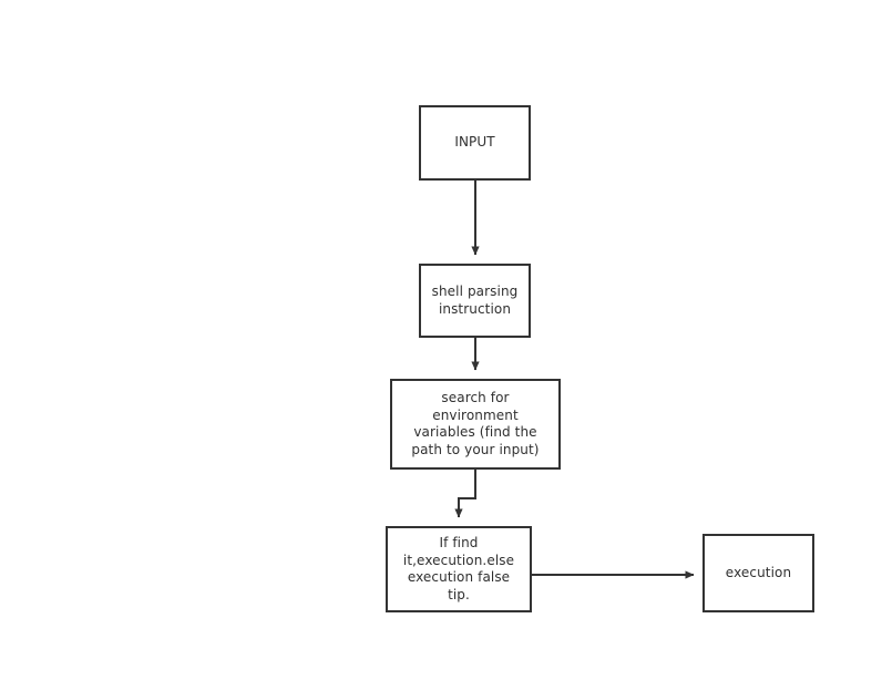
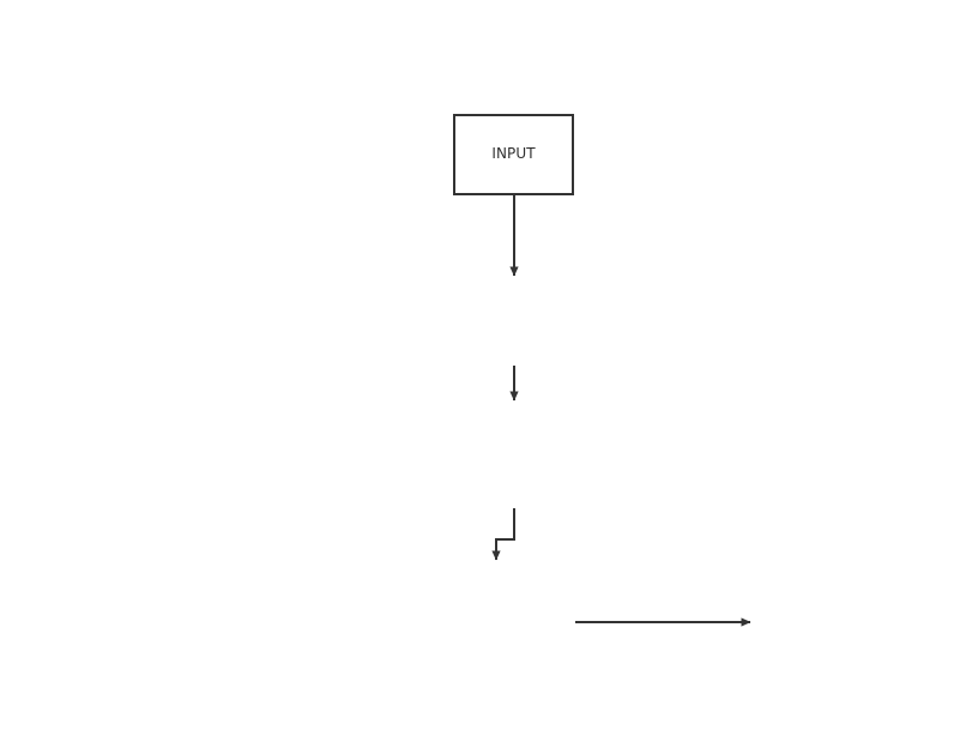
  INPUT
- shell parsing
- instruction
- search for
- environment
- variables (find the
- path to your input)
- If find
- it,execution.else
- execution false
- tip.
- execution
